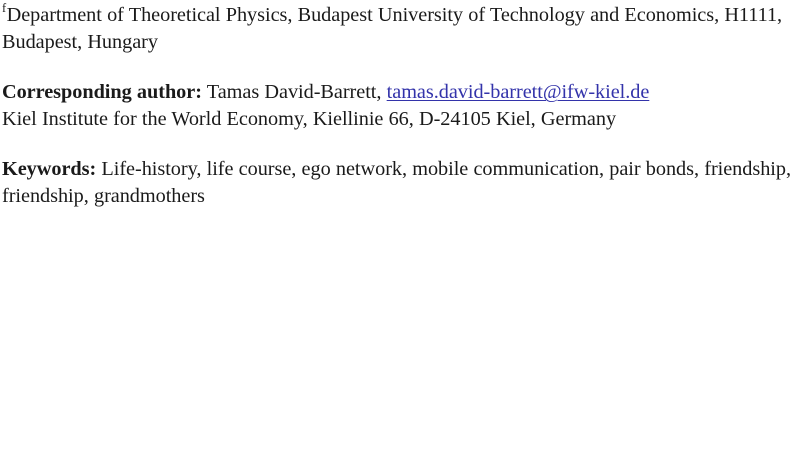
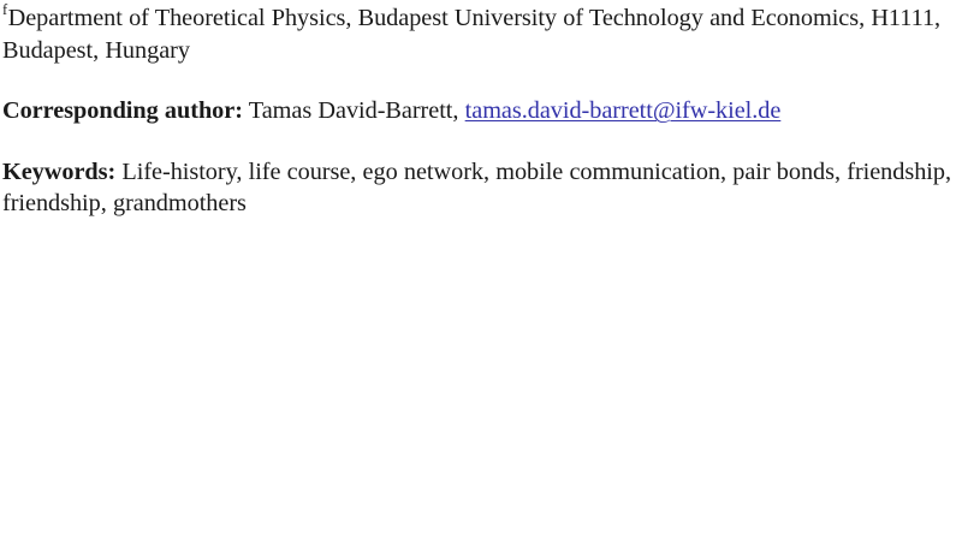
  fDepartment of Theoretical Physics, Budapest University of Technology and Economics, H1111, Budapest, Hungary
  Corresponding author: Tamas David-Barrett, tamas.david-barrett@ifw-kiel.de
- Kiel Institute for the World Economy, Kiellinie 66, D-24105 Kiel, Germany
  Keywords: Life-history, life course, ego network, mobile communication, pair bonds, friendship, friendship, grandmothers
